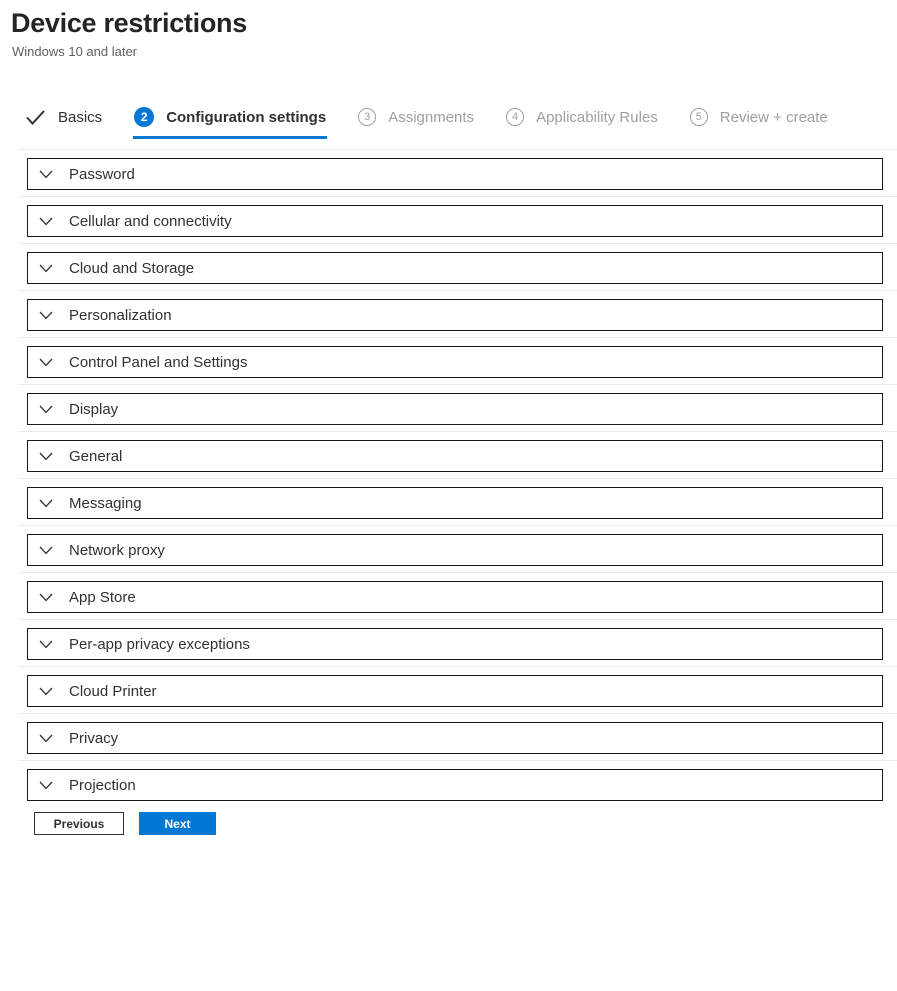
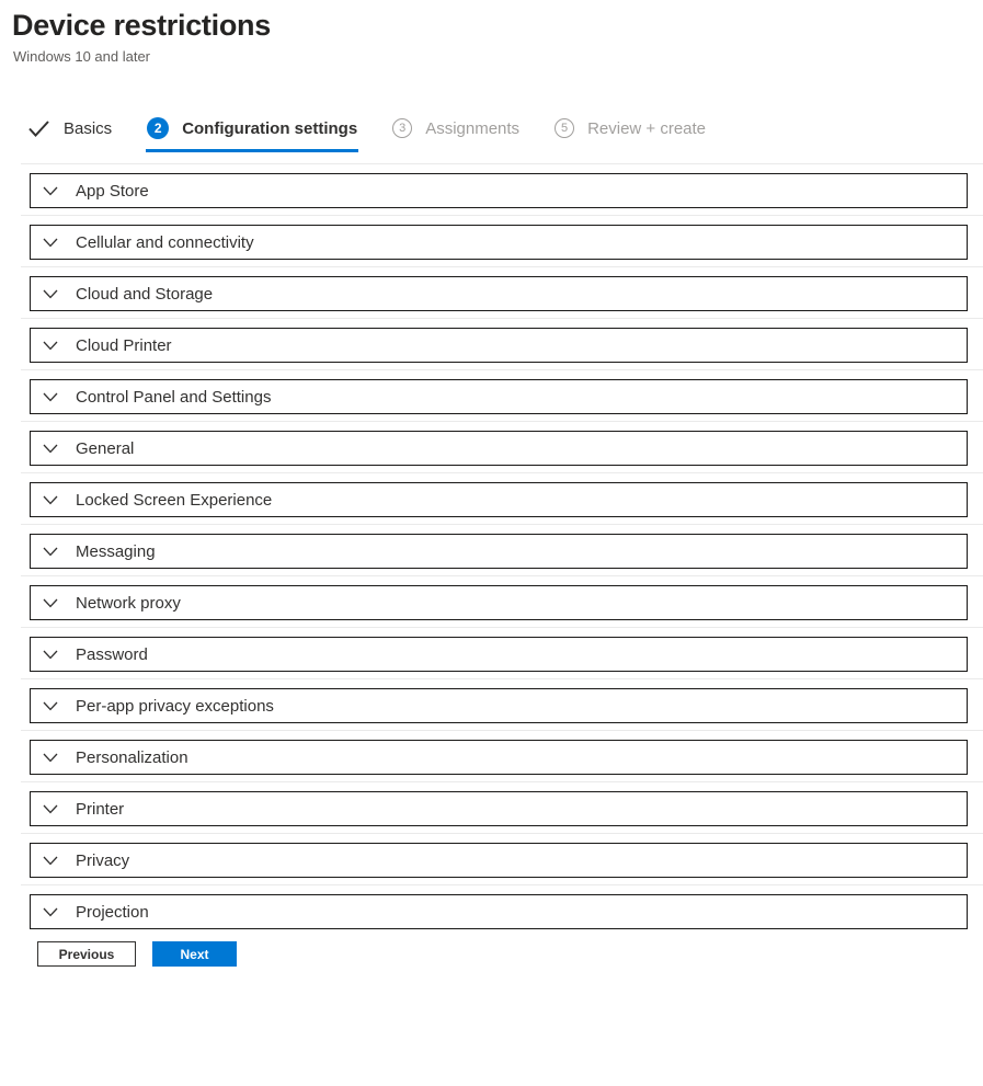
  Device restrictions
  Windows 10 and later
  Basics
  2
  Configuration settings
  3
  Assignments
- 4
- Applicability Rules
  5
  Review + create
- Password
+ App Store
  Cellular and connectivity
  Cloud and Storage
- Personalization
+ Cloud Printer
  Control Panel and Settings
- Display
  General
+ Locked Screen Experience
  Messaging
  Network proxy
- App Store
+ Password
  Per-app privacy exceptions
- Cloud Printer
+ Personalization
+ Printer
  Privacy
  Projection
  Previous
  Next
